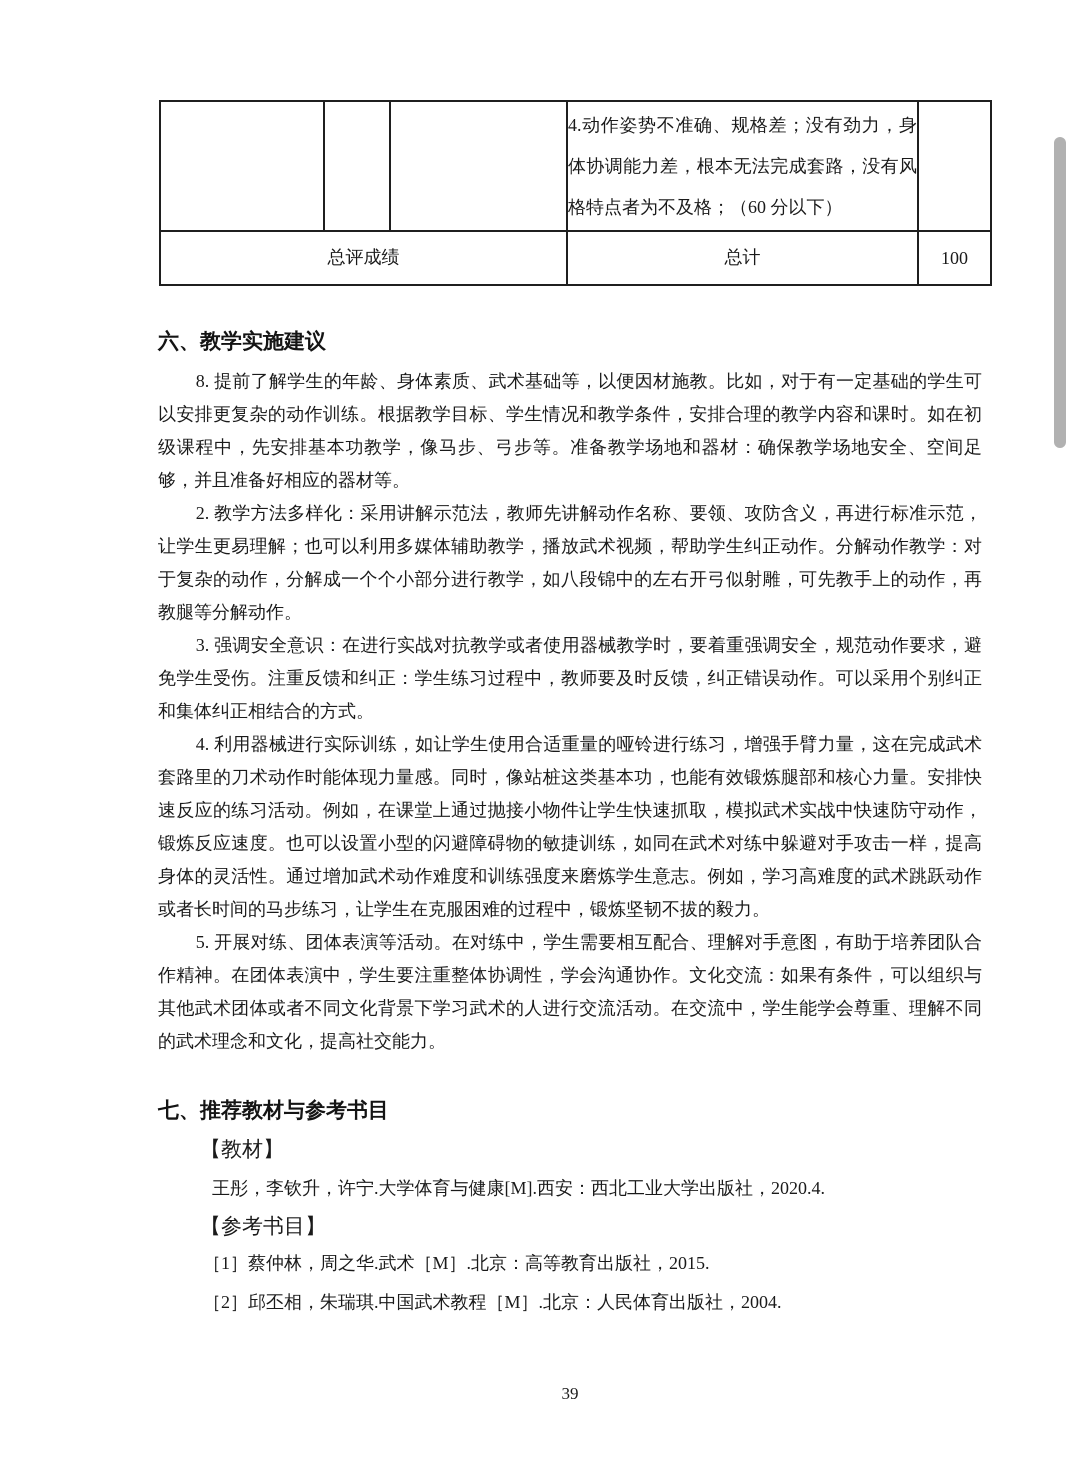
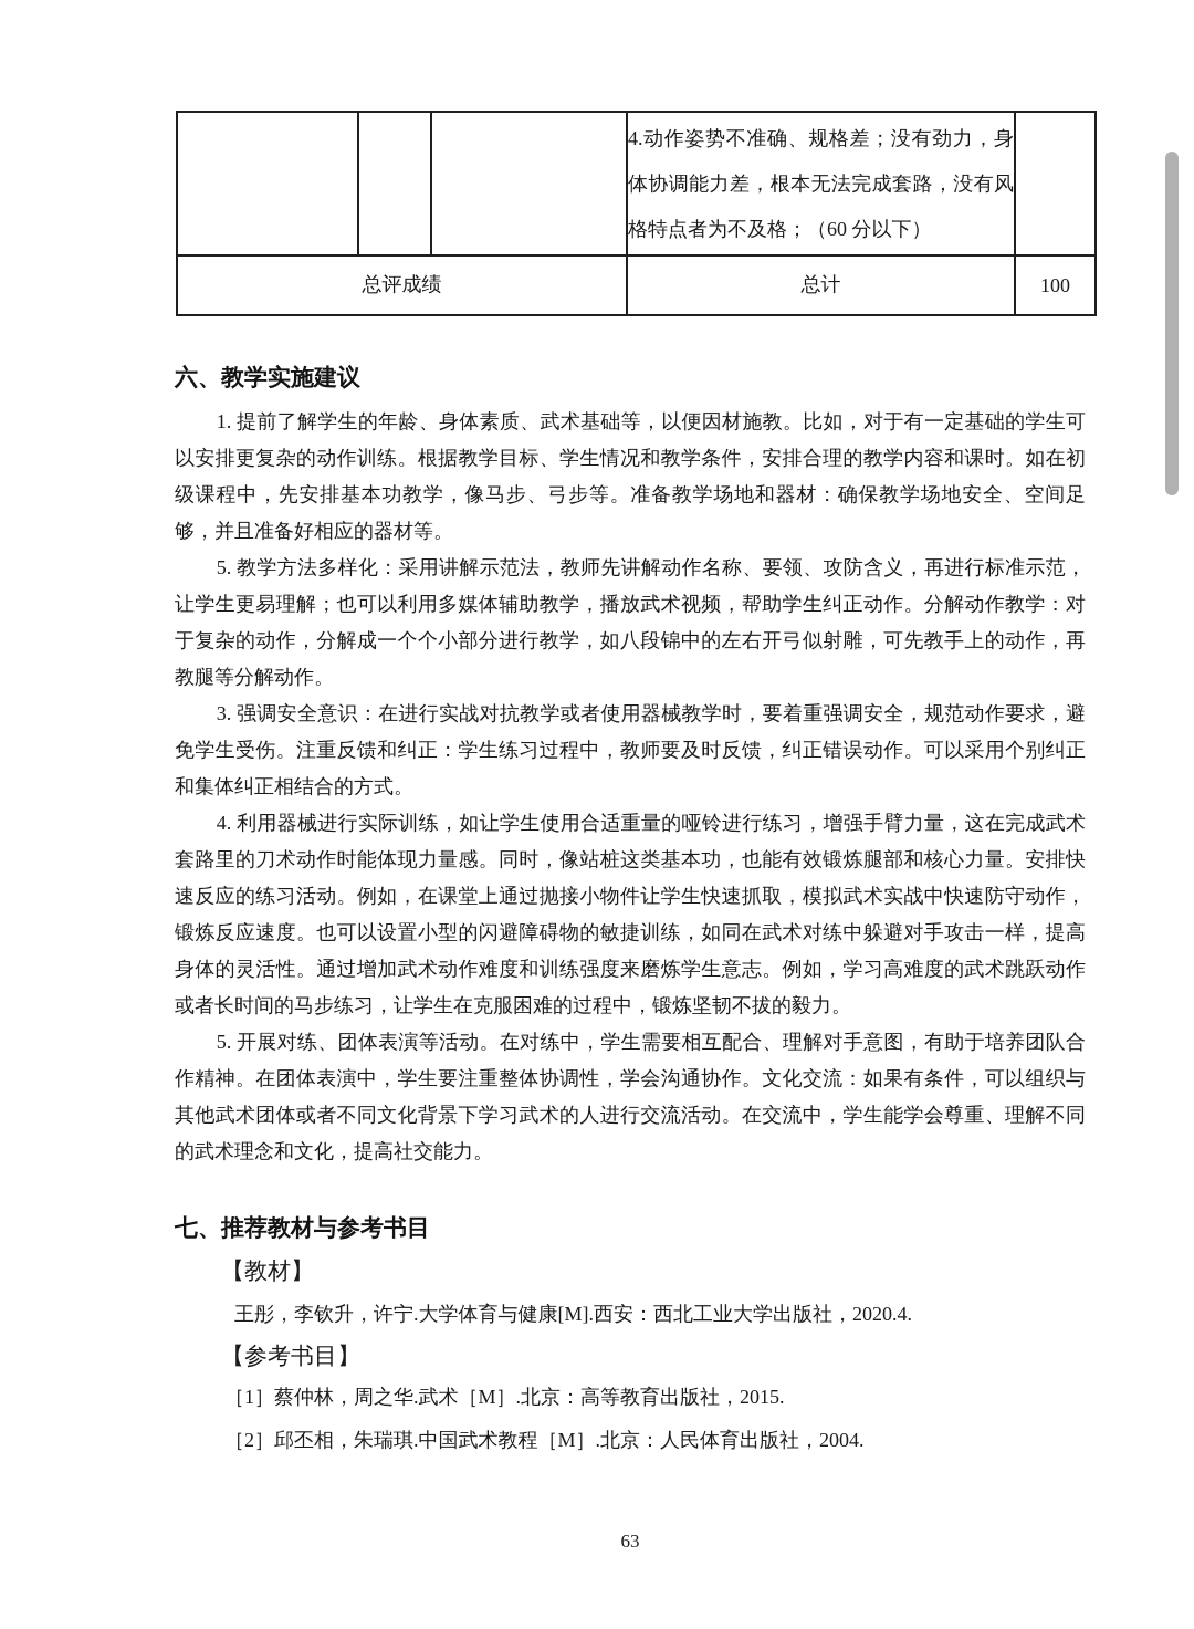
  			4.动作姿势不准确、规格差；没有劲力，身体协调能力差，根本无法完成套路，没有风格特点者为不及格；（60 分以下）
  总评成绩	总计	100
  六、教学实施建议
- 8. 提前了解学生的年龄、身体素质、武术基础等，以便因材施教。比如，对于有一定基础的学生可以安排更复杂的动作训练。根据教学目标、学生情况和教学条件，安排合理的教学内容和课时。如在初级课程中，先安排基本功教学，像马步、弓步等。准备教学场地和器材：确保教学场地安全、空间足够，并且准备好相应的器材等。
+ 1. 提前了解学生的年龄、身体素质、武术基础等，以便因材施教。比如，对于有一定基础的学生可以安排更复杂的动作训练。根据教学目标、学生情况和教学条件，安排合理的教学内容和课时。如在初级课程中，先安排基本功教学，像马步、弓步等。准备教学场地和器材：确保教学场地安全、空间足够，并且准备好相应的器材等。
- 2. 教学方法多样化：采用讲解示范法，教师先讲解动作名称、要领、攻防含义，再进行标准示范，让学生更易理解；也可以利用多媒体辅助教学，播放武术视频，帮助学生纠正动作。分解动作教学：对于复杂的动作，分解成一个个小部分进行教学，如八段锦中的左右开弓似射雕，可先教手上的动作，再教腿等分解动作。
+ 5. 教学方法多样化：采用讲解示范法，教师先讲解动作名称、要领、攻防含义，再进行标准示范，让学生更易理解；也可以利用多媒体辅助教学，播放武术视频，帮助学生纠正动作。分解动作教学：对于复杂的动作，分解成一个个小部分进行教学，如八段锦中的左右开弓似射雕，可先教手上的动作，再教腿等分解动作。
  3. 强调安全意识：在进行实战对抗教学或者使用器械教学时，要着重强调安全，规范动作要求，避免学生受伤。注重反馈和纠正：学生练习过程中，教师要及时反馈，纠正错误动作。可以采用个别纠正和集体纠正相结合的方式。
  4. 利用器械进行实际训练，如让学生使用合适重量的哑铃进行练习，增强手臂力量，这在完成武术套路里的刀术动作时能体现力量感。同时，像站桩这类基本功，也能有效锻炼腿部和核心力量。安排快速反应的练习活动。例如，在课堂上通过抛接小物件让学生快速抓取，模拟武术实战中快速防守动作，锻炼反应速度。也可以设置小型的闪避障碍物的敏捷训练，如同在武术对练中躲避对手攻击一样，提高身体的灵活性。通过增加武术动作难度和训练强度来磨炼学生意志。例如，学习高难度的武术跳跃动作或者长时间的马步练习，让学生在克服困难的过程中，锻炼坚韧不拔的毅力。
  5. 开展对练、团体表演等活动。在对练中，学生需要相互配合、理解对手意图，有助于培养团队合作精神。在团体表演中，学生要注重整体协调性，学会沟通协作。文化交流：如果有条件，可以组织与其他武术团体或者不同文化背景下学习武术的人进行交流活动。在交流中，学生能学会尊重、理解不同的武术理念和文化，提高社交能力。
  七、推荐教材与参考书目
  【教材】
  王彤，李钦升，许宁.大学体育与健康[M].西安：西北工业大学出版社，2020.4.
  【参考书目】
  ［1］蔡仲林，周之华.武术［M］.北京：高等教育出版社，2015.
  ［2］邱丕相，朱瑞琪.中国武术教程［M］.北京：人民体育出版社，2004.
- 39
+ 63
